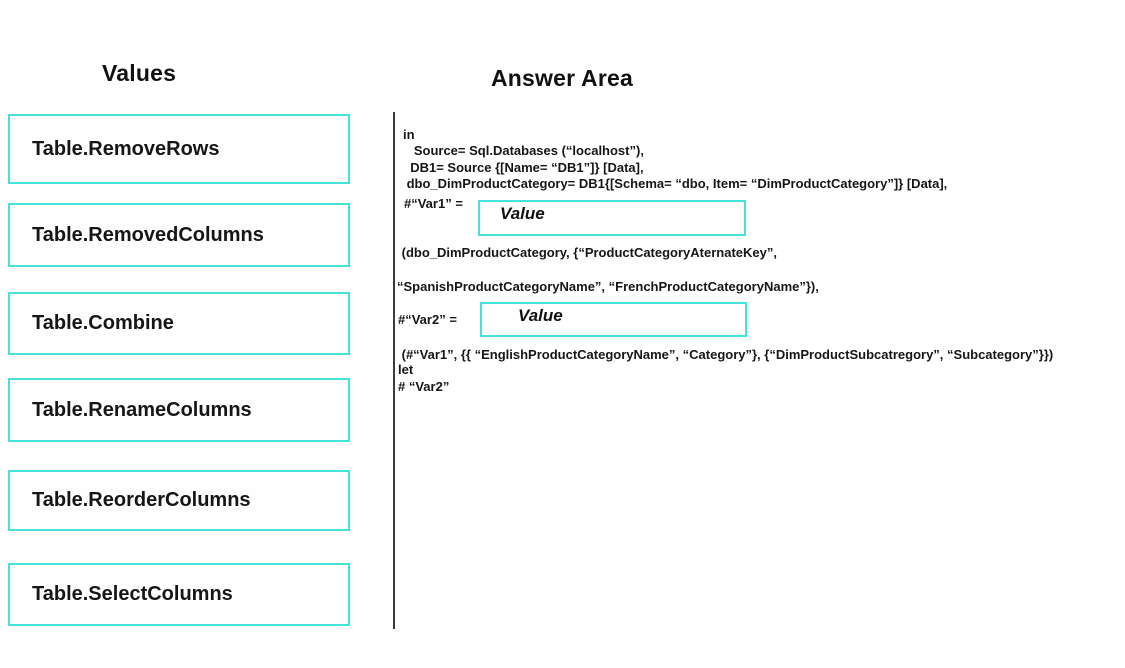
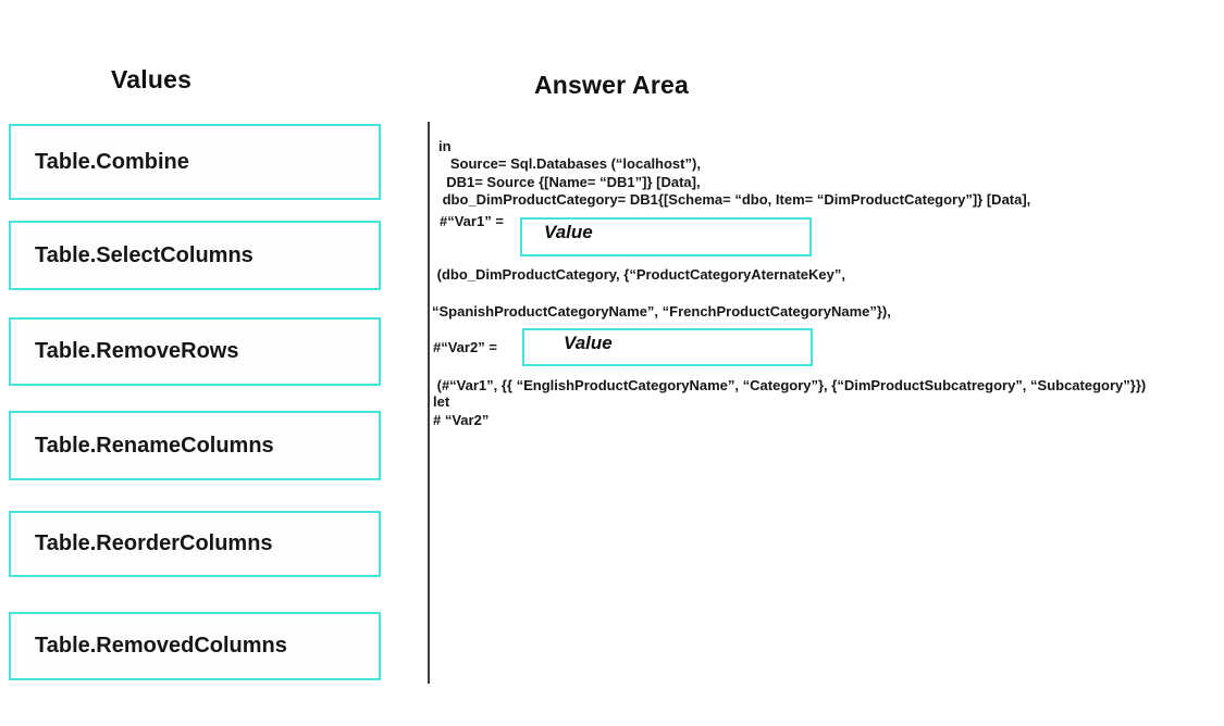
  Values
- Table.RemoveRows
+ Table.Combine
- Table.RemovedColumns
+ Table.SelectColumns
- Table.Combine
+ Table.RemoveRows
  Table.RenameColumns
  Table.ReorderColumns
- Table.SelectColumns
+ Table.RemovedColumns
  Answer Area
  in
  Source= Sql.Databases (“localhost”),
  DB1= Source {[Name= “DB1”]} [Data],
  dbo_DimProductCategory= DB1{[Schema= “dbo, Item= “DimProductCategory”]} [Data],
  #“Var1” =
  Value
  (dbo_DimProductCategory, {“ProductCategoryAternateKey”,
  “SpanishProductCategoryName”, “FrenchProductCategoryName”}),
  #“Var2” =
  Value
  (#“Var1”, {{ “EnglishProductCategoryName”, “Category”}, {“DimProductSubcatregory”, “Subcategory”}})
  let
  # “Var2”
